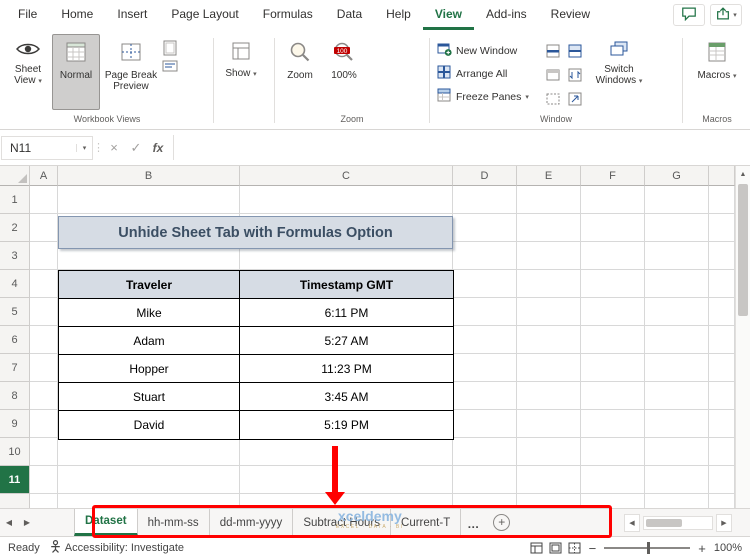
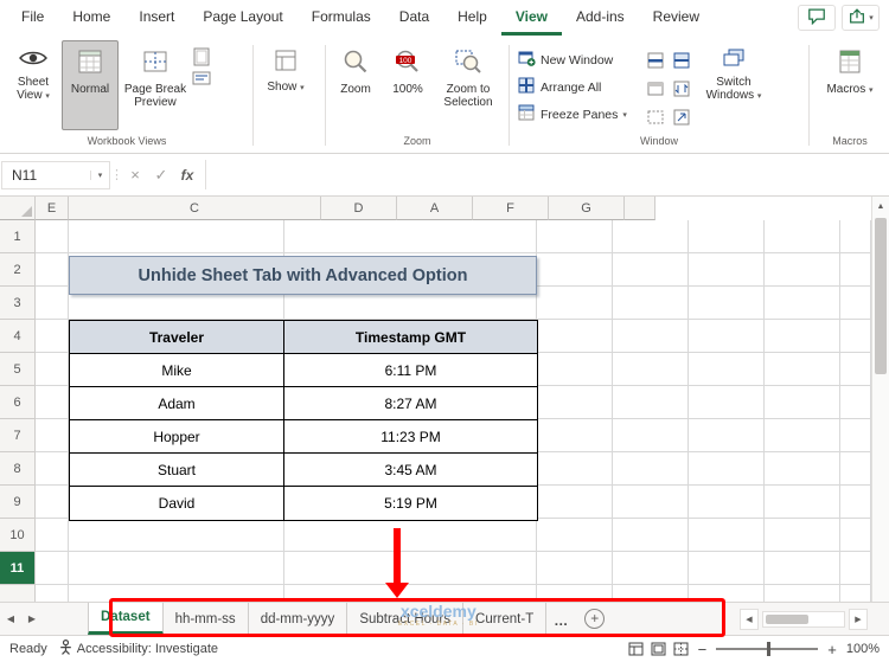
  File
  Home
  Insert
  Page Layout
  Formulas
  Data
  Help
  View
  Add-ins
  Review
  Sheet View
  Normal
  Page Break Preview
  Workbook Views
  Show
  Zoom
  100%
+ Zoom to Selection
  Zoom
  New Window
  Arrange All
  Freeze Panes
  Switch Windows
  Window
  Macros
  Macros
  N11
  ⋮
  ×
  ✓
  fx
- A
+ E
- B
  C
  D
- E
+ A
  F
  G
  1
  2
  3
  4
  5
  6
  7
  8
  9
  10
  11
- Unhide Sheet Tab with Formulas Option
+ Unhide Sheet Tab with Advanced Option
  Traveler
  Timestamp GMT
  Mike
  6:11 PM
  Adam
- 5:27 AM
+ 8:27 AM
  Hopper
  11:23 PM
  Stuart
  3:45 AM
  David
  5:19 PM
  ◀
  ▶
  Dataset
  hh-mm-ss
  dd-mm-yyyy
  Subtract Hours
  Current-T
  …
  +
  Ready
  Accessibility: Investigate
  −
  +
  100%
  xceldemy
